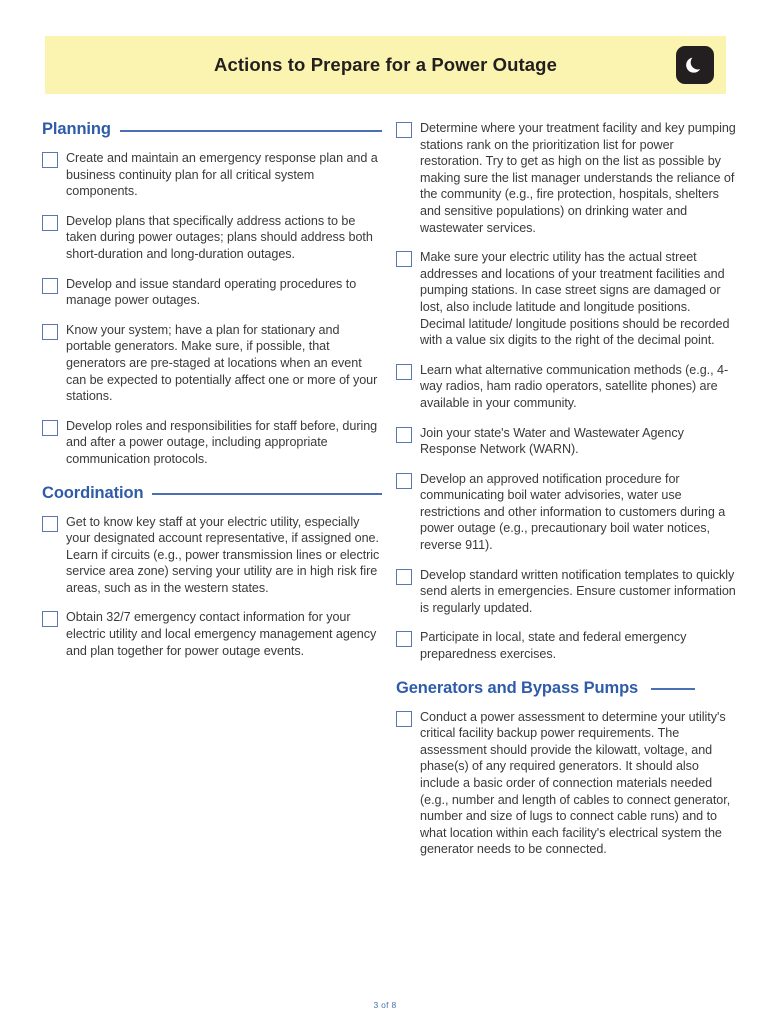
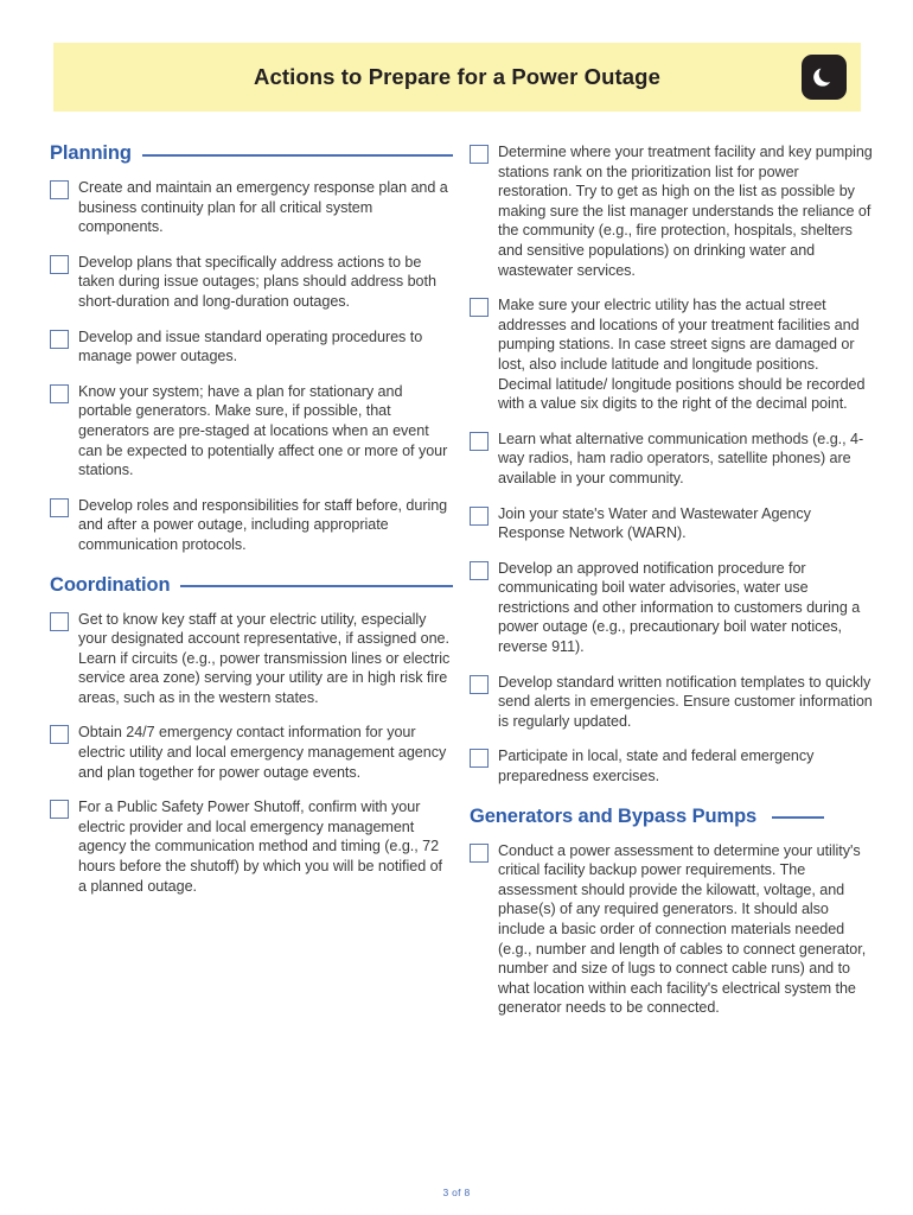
  Actions to Prepare for a Power Outage
  Planning
  Create and maintain an emergency response plan and a business continuity plan for all critical system components.
- Develop plans that specifically address actions to be taken during power outages; plans should address both short-duration and long-duration outages.
+ Develop plans that specifically address actions to be taken during issue outages; plans should address both short-duration and long-duration outages.
  Develop and issue standard operating procedures to manage power outages.
  Know your system; have a plan for stationary and portable generators. Make sure, if possible, that generators are pre-staged at locations when an event can be expected to potentially affect one or more of your stations.
  Develop roles and responsibilities for staff before, during and after a power outage, including appropriate communication protocols.
  Coordination
  Get to know key staff at your electric utility, especially your designated account representative, if assigned one. Learn if circuits (e.g., power transmission lines or electric service area zone) serving your utility are in high risk fire areas, such as in the western states.
- Obtain 32/7 emergency contact information for your electric utility and local emergency management agency and plan together for power outage events.
+ Obtain 24/7 emergency contact information for your electric utility and local emergency management agency and plan together for power outage events.
+ For a Public Safety Power Shutoff, confirm with your electric provider and local emergency management agency the communication method and timing (e.g., 72 hours before the shutoff) by which you will be notified of a planned outage.
  Determine where your treatment facility and key pumping stations rank on the prioritization list for power restoration. Try to get as high on the list as possible by making sure the list manager understands the reliance of the community (e.g., fire protection, hospitals, shelters and sensitive populations) on drinking water and wastewater services.
  Make sure your electric utility has the actual street addresses and locations of your treatment facilities and pumping stations. In case street signs are damaged or lost, also include latitude and longitude positions. Decimal latitude/ longitude positions should be recorded with a value six digits to the right of the decimal point.
  Learn what alternative communication methods (e.g., 4-way radios, ham radio operators, satellite phones) are available in your community.
  Join your state's Water and Wastewater Agency Response Network (WARN).
  Develop an approved notification procedure for communicating boil water advisories, water use restrictions and other information to customers during a power outage (e.g., precautionary boil water notices, reverse 911).
  Develop standard written notification templates to quickly send alerts in emergencies. Ensure customer information is regularly updated.
  Participate in local, state and federal emergency preparedness exercises.
  Generators and Bypass Pumps
  Conduct a power assessment to determine your utility's critical facility backup power requirements. The assessment should provide the kilowatt, voltage, and phase(s) of any required generators. It should also include a basic order of connection materials needed (e.g., number and length of cables to connect generator, number and size of lugs to connect cable runs) and to what location within each facility's electrical system the generator needs to be connected.
  3 of 8
